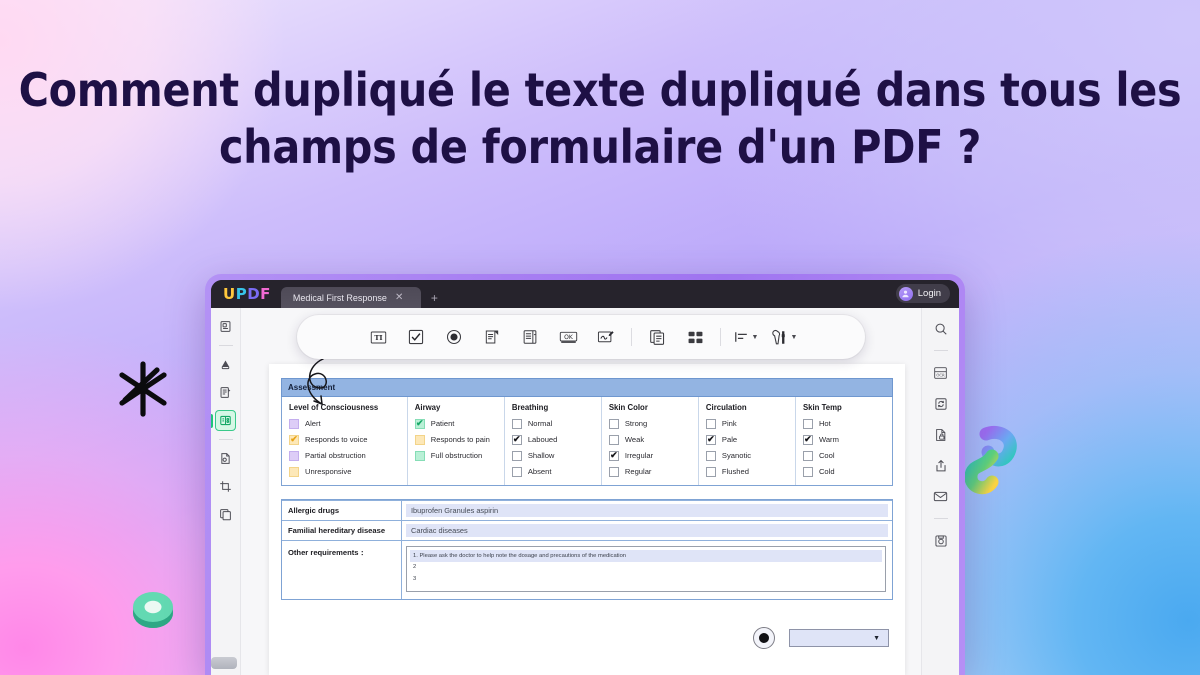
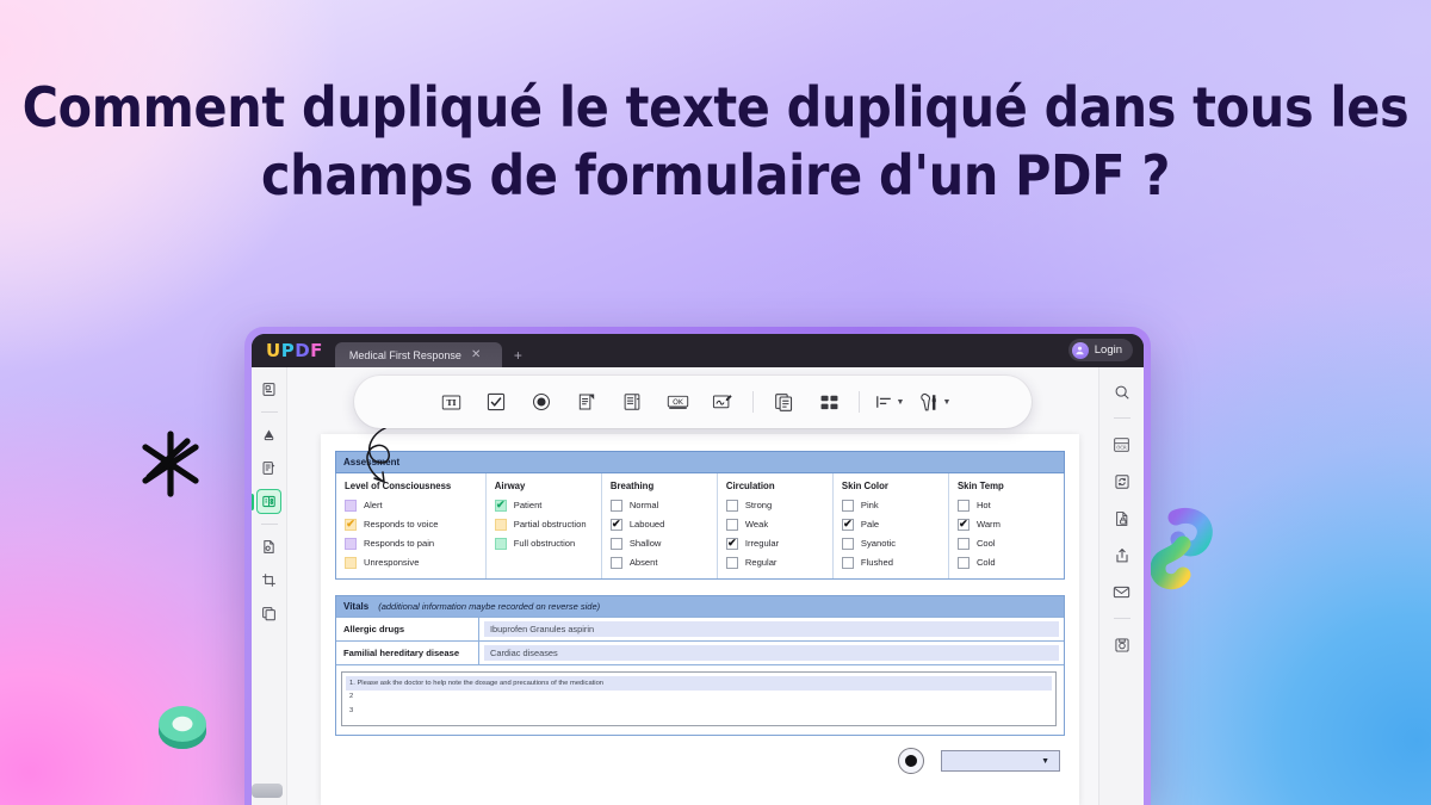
  Comment dupliqué le texte dupliqué dans tous les champs de formulaire d'un PDF ?
  UPDF
  Medical First Response
  ✕
  +
  Login
  TI
  Assessent
  Level of Consciousness
  Alert
  ✔
  Responds to voice
- Partial obstruction
+ Responds to pain
  Unresponsive
  Airway
  ✔
  Patient
- Responds to pain
+ Partial obstruction
  Full obstruction
  Breathing
  Normal
  ✔
  Laboued
  Shallow
  Absent
- Skin Color
+ Circulation
  Strong
  Weak
  ✔
  Irregular
  Regular
- Circulation
+ Skin Color
  Pink
  ✔
  Pale
  Syanotic
  Flushed
  Skin Temp
  Hot
  ✔
  Warm
  Cool
  Cold
+ Vitals (additional information maybe recorded on reverse side)
  Allergic drugs
  Ibuprofen Granules aspirin
  Familial hereditary disease
  Cardiac diseases
- Other requirements：
